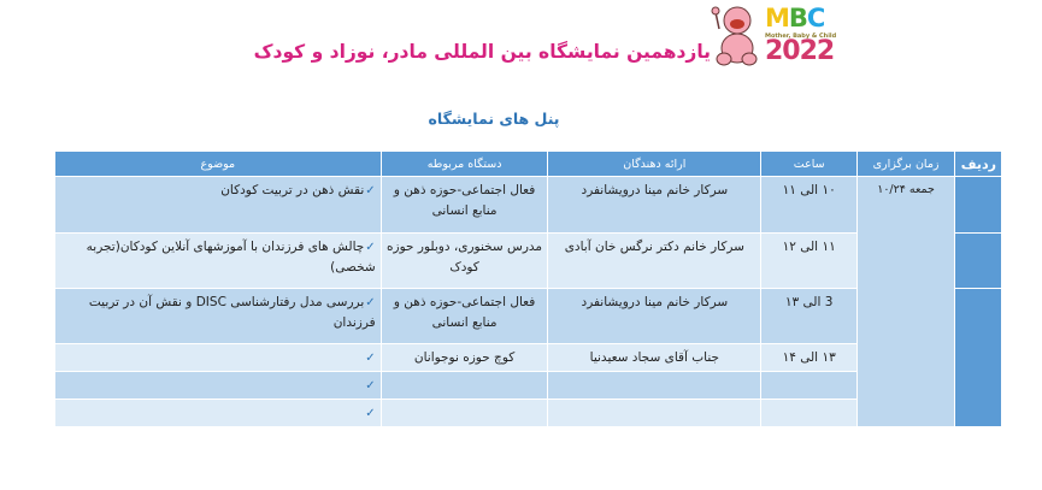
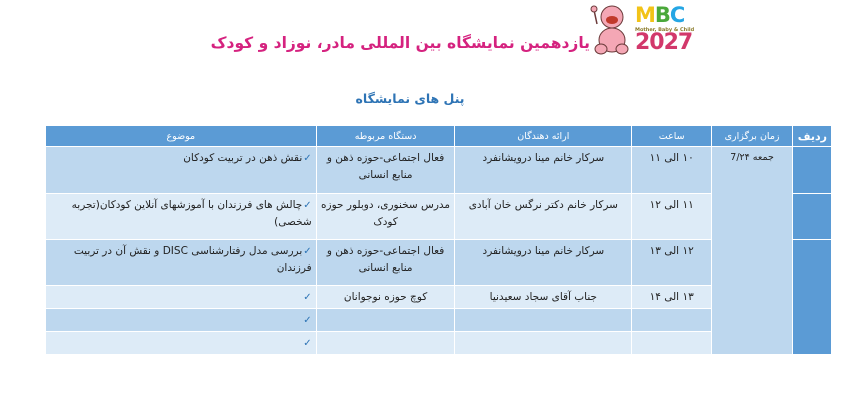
  MBC
- 2022
+ 2027
  یازدهمین نمایشگاه بین المللی مادر، نوزاد و کودک
  پنل های نمایشگاه
  ردیف	زمان برگزاری	ساعت	ارائه دهندگان	دستگاه مربوطه	موضوع
- 	جمعه ۱۰/۲۴	۱۰ الی ۱۱	سرکار خانم مینا درویشانفرد	فعال اجتماعی-حوزه ذهن و منابع انسانی	✓نقش ذهن در تربیت کودکان
+ 	جمعه 7/۲۴	۱۰ الی ۱۱	سرکار خانم مینا درویشانفرد	فعال اجتماعی-حوزه ذهن و منابع انسانی	✓نقش ذهن در تربیت کودکان
  	۱۱ الی ۱۲	سرکار خانم دکتر نرگس خان آبادی	مدرس سخنوری، دوبلور حوزه کودک	✓چالش های فرزندان با آموزشهای آنلاین کودکان(تجربه شخصی)
- 	3 الی ۱۳	سرکار خانم مینا درویشانفرد	فعال اجتماعی-حوزه ذهن و منابع انسانی	✓بررسی مدل رفتارشناسی DISC و نقش آن در تربیت فرزندان
+ 	۱۲ الی ۱۳	سرکار خانم مینا درویشانفرد	فعال اجتماعی-حوزه ذهن و منابع انسانی	✓بررسی مدل رفتارشناسی DISC و نقش آن در تربیت فرزندان
  ۱۳ الی ۱۴	جناب آقای سجاد سعیدنیا	کوچ حوزه نوجوانان	✓
  			✓
  			✓
